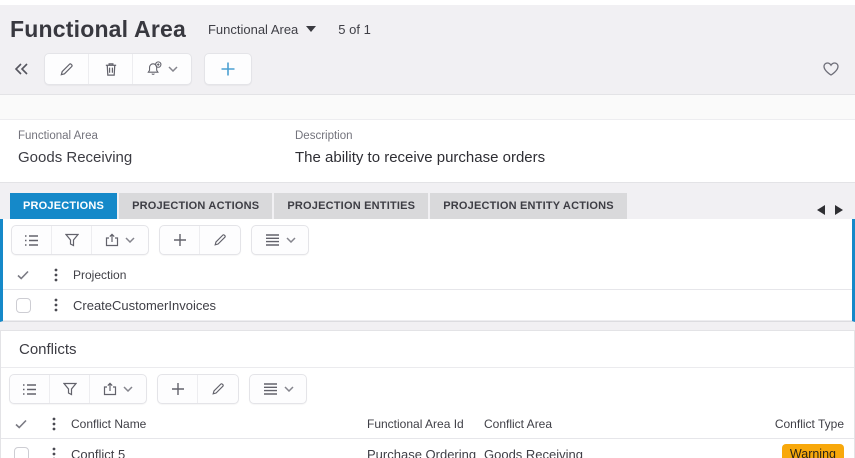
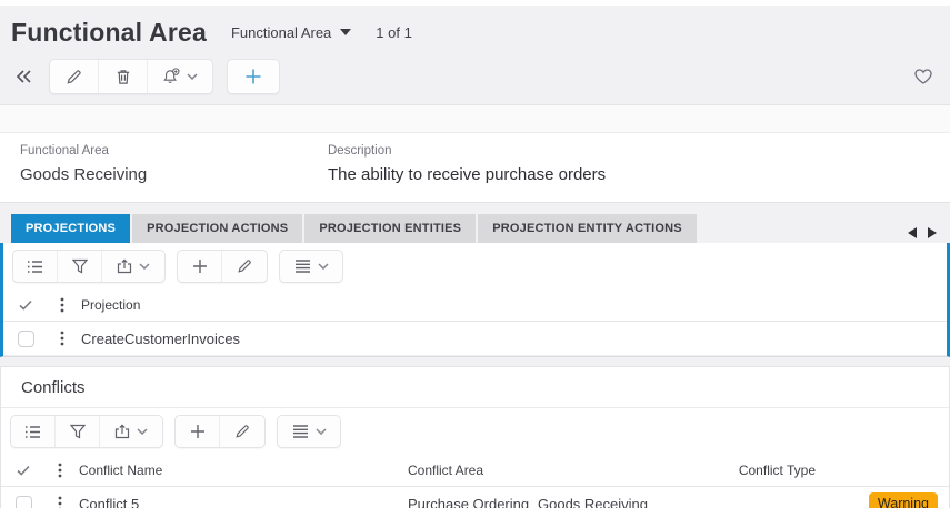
  Functional Area
  Functional Area
- 5 of 1
+ 1 of 1
  Functional Area
  Goods Receiving
  Description
  The ability to receive purchase orders
  PROJECTIONS
  PROJECTION ACTIONS
  PROJECTION ENTITIES
  PROJECTION ENTITY ACTIONS
  Projection
  CreateCustomerInvoices
  Conflicts
  Conflict Name
- Functional Area Id
  Conflict Area
  Conflict Type
  Conflict 5
  Purchase Ordering
  Goods Receiving
  Warning
